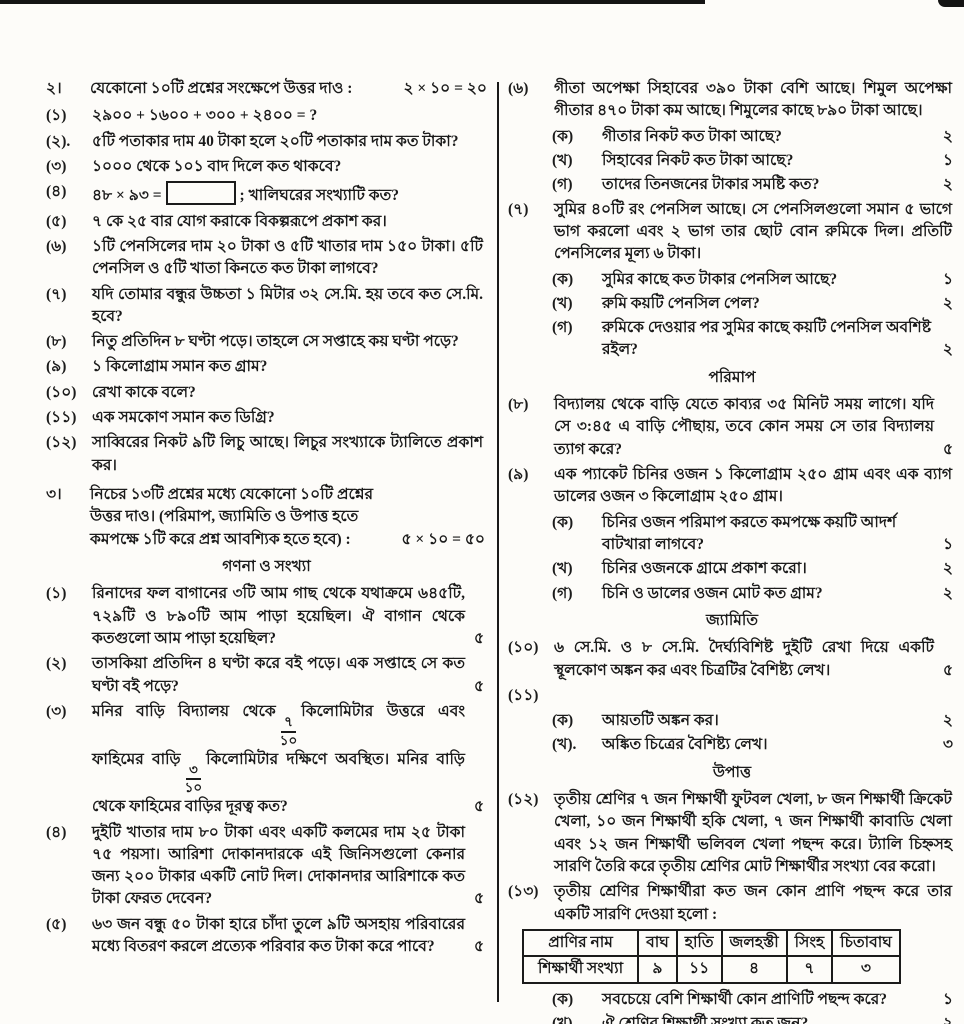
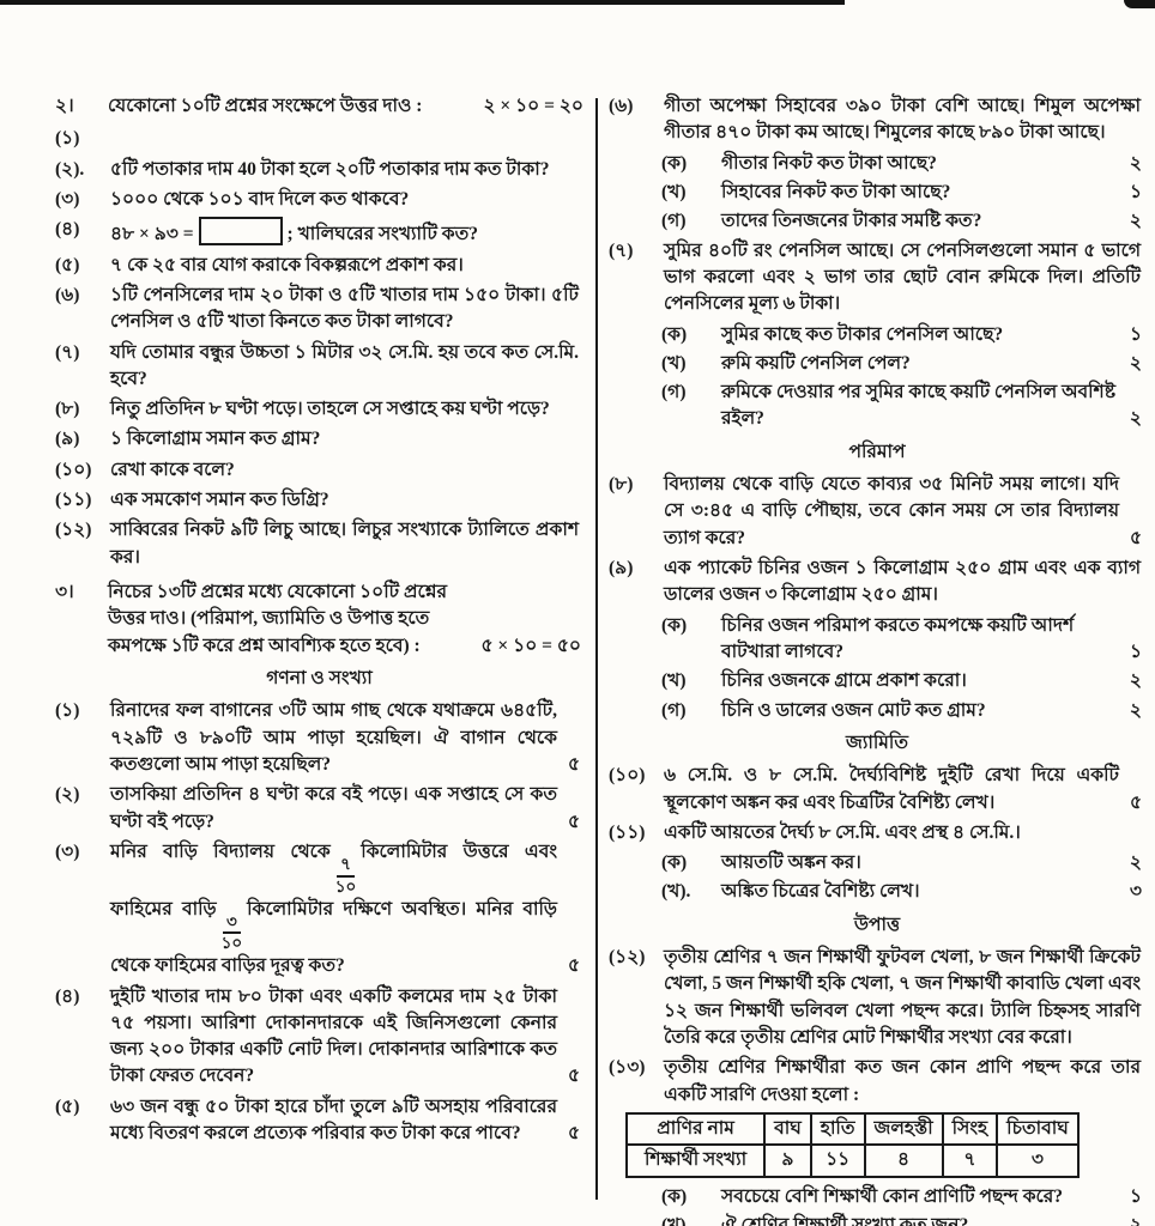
  ২।
  যেকোনো ১০টি প্রশ্নের সংক্ষেপে উত্তর দাও :
  ২ × ১০ = ২০
  (১)
- ২৯০০ + ১৬০০ + ৩০০ + ২৪০০ = ?
  (২).
  ৫টি পতাকার দাম 40 টাকা হলে ২০টি পতাকার দাম কত টাকা?
  (৩)
  ১০০০ থেকে ১০১ বাদ দিলে কত থাকবে?
  (৪)
  ৪৮ × ৯৩ = ; খালিঘরের সংখ্যাটি কত?
  (৫)
  ৭ কে ২৫ বার যোগ করাকে বিকল্পরূপে প্রকাশ কর।
  (৬)
  ১টি পেনসিলের দাম ২০ টাকা ও ৫টি খাতার দাম ১৫০ টাকা। ৫টি পেনসিল ও ৫টি খাতা কিনতে কত টাকা লাগবে?
  (৭)
  যদি তোমার বন্ধুর উচ্চতা ১ মিটার ৩২ সে.মি. হয় তবে কত সে.মি. হবে?
  (৮)
  নিতু প্রতিদিন ৮ ঘণ্টা পড়ে। তাহলে সে সপ্তাহে কয় ঘণ্টা পড়ে?
  (৯)
  ১ কিলোগ্রাম সমান কত গ্রাম?
  (১০)
  রেখা কাকে বলে?
  (১১)
  এক সমকোণ সমান কত ডিগ্রি?
  (১২)
  সাব্বিরের নিকট ৯টি লিচু আছে। লিচুর সংখ্যাকে ট্যালিতে প্রকাশ কর।
  ৩।
  নিচের ১৩টি প্রশ্নের মধ্যে যেকোনো ১০টি প্রশ্নের উত্তর দাও। (পরিমাপ, জ্যামিতি ও উপাত্ত হতে কমপক্ষে ১টি করে প্রশ্ন আবশ্যিক হতে হবে) :
  ৫ × ১০ = ৫০
  গণনা ও সংখ্যা
  (১)
  রিনাদের ফল বাগানের ৩টি আম গাছ থেকে যথাক্রমে ৬৪৫টি, ৭২৯টি ও ৮৯০টি আম পাড়া হয়েছিল। ঐ বাগান থেকে কতগুলো আম পাড়া হয়েছিল?
  ৫
  (২)
  তাসকিয়া প্রতিদিন ৪ ঘণ্টা করে বই পড়ে। এক সপ্তাহে সে কত ঘণ্টা বই পড়ে?
  ৫
  (৩)
  মনির বাড়ি বিদ্যালয় থেকে
  ৭
  ১০
  কিলোমিটার উত্তরে এবং ফাহিমের বাড়ি
  ৩
  ১০
  কিলোমিটার দক্ষিণে অবস্থিত। মনির বাড়ি থেকে ফাহিমের বাড়ির দূরত্ব কত?
  ৫
  (৪)
  দুইটি খাতার দাম ৮০ টাকা এবং একটি কলমের দাম ২৫ টাকা ৭৫ পয়সা। আরিশা দোকানদারকে এই জিনিসগুলো কেনার জন্য ২০০ টাকার একটি নোট দিল। দোকানদার আরিশাকে কত টাকা ফেরত দেবেন?
  ৫
  (৫)
  ৬৩ জন বন্ধু ৫০ টাকা হারে চাঁদা তুলে ৯টি অসহায় পরিবারের মধ্যে বিতরণ করলে প্রত্যেক পরিবার কত টাকা করে পাবে?
  ৫
  (৬)
  গীতা অপেক্ষা সিহাবের ৩৯০ টাকা বেশি আছে। শিমুল অপেক্ষা গীতার ৪৭০ টাকা কম আছে। শিমুলের কাছে ৮৯০ টাকা আছে।
  (ক)
  গীতার নিকট কত টাকা আছে?
  ২
  (খ)
  সিহাবের নিকট কত টাকা আছে?
  ১
  (গ)
  তাদের তিনজনের টাকার সমষ্টি কত?
  ২
  (৭)
  সুমির ৪০টি রং পেনসিল আছে। সে পেনসিলগুলো সমান ৫ ভাগে ভাগ করলো এবং ২ ভাগ তার ছোট বোন রুমিকে দিল। প্রতিটি পেনসিলের মূল্য ৬ টাকা।
  (ক)
  সুমির কাছে কত টাকার পেনসিল আছে?
  ১
  (খ)
  রুমি কয়টি পেনসিল পেল?
  ২
  (গ)
  রুমিকে দেওয়ার পর সুমির কাছে কয়টি পেনসিল অবশিষ্ট রইল?
  ২
  পরিমাপ
  (৮)
  বিদ্যালয় থেকে বাড়ি যেতে কাব্যর ৩৫ মিনিট সময় লাগে। যদি সে ৩:৪৫ এ বাড়ি পৌছায়, তবে কোন সময় সে তার বিদ্যালয় ত্যাগ করে?
  ৫
  (৯)
  এক প্যাকেট চিনির ওজন ১ কিলোগ্রাম ২৫০ গ্রাম এবং এক ব্যাগ ডালের ওজন ৩ কিলোগ্রাম ২৫০ গ্রাম।
  (ক)
  চিনির ওজন পরিমাপ করতে কমপক্ষে কয়টি আদর্শ বাটখারা লাগবে?
  ১
  (খ)
  চিনির ওজনকে গ্রামে প্রকাশ করো।
  ২
  (গ)
  চিনি ও ডালের ওজন মোট কত গ্রাম?
  ২
  জ্যামিতি
  (১০)
  ৬ সে.মি. ও ৮ সে.মি. দৈর্ঘ্যবিশিষ্ট দুইটি রেখা দিয়ে একটি স্থূলকোণ অঙ্কন কর এবং চিত্রটির বৈশিষ্ট্য লেখ।
  ৫
  (১১)
+ একটি আয়তের দৈর্ঘ্য ৮ সে.মি. এবং প্রস্থ ৪ সে.মি.।
  (ক)
  আয়তটি অঙ্কন কর।
  ২
  (খ).
  অঙ্কিত চিত্রের বৈশিষ্ট্য লেখ।
  ৩
  উপাত্ত
  (১২)
- তৃতীয় শ্রেণির ৭ জন শিক্ষার্থী ফুটবল খেলা, ৮ জন শিক্ষার্থী ক্রিকেট খেলা, ১০ জন শিক্ষার্থী হকি খেলা, ৭ জন শিক্ষার্থী কাবাডি খেলা এবং ১২ জন শিক্ষার্থী ভলিবল খেলা পছন্দ করে। ট্যালি চিহ্নসহ সারণি তৈরি করে তৃতীয় শ্রেণির মোট শিক্ষার্থীর সংখ্যা বের করো।
+ তৃতীয় শ্রেণির ৭ জন শিক্ষার্থী ফুটবল খেলা, ৮ জন শিক্ষার্থী ক্রিকেট খেলা, 5 জন শিক্ষার্থী হকি খেলা, ৭ জন শিক্ষার্থী কাবাডি খেলা এবং ১২ জন শিক্ষার্থী ভলিবল খেলা পছন্দ করে। ট্যালি চিহ্নসহ সারণি তৈরি করে তৃতীয় শ্রেণির মোট শিক্ষার্থীর সংখ্যা বের করো।
  (১৩)
  তৃতীয় শ্রেণির শিক্ষার্থীরা কত জন কোন প্রাণি পছন্দ করে তার একটি সারণি দেওয়া হলো :
  প্রাণির নাম	বাঘ	হাতি	জলহস্তী	সিংহ	চিতাবাঘ
  শিক্ষার্থী সংখ্যা	৯	১১	৪	৭	৩
  (ক)
  সবচেয়ে বেশি শিক্ষার্থী কোন প্রাণিটি পছন্দ করে?
  ১
  (খ)
  ঐ শ্রেণির শিক্ষার্থী সংখ্যা কত জন?
  ২
